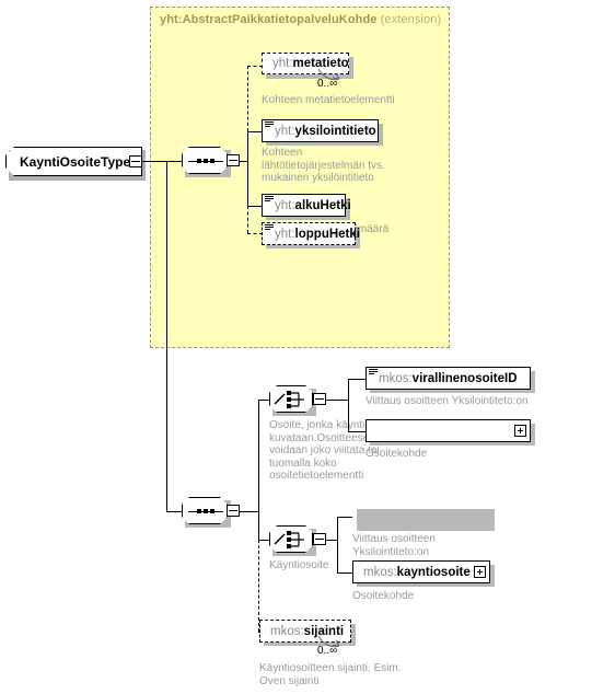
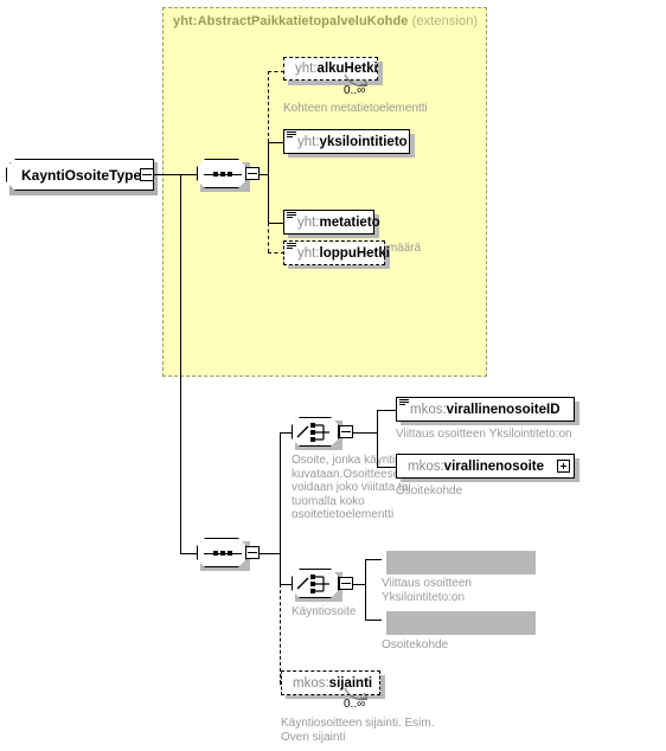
  yht:AbstractPaikkatietopalveluKohde (extension)
  KayntiOsoiteType
- yht:metatieto
+ yht:alkuHetki
  0..∞
  Kohteen metatietoelementti
  yht:yksilointitieto
- Kohteen
- lähtötietojärjestelmän tvs.
- mukainen yksilöintitieto
- yht:alkuHetki
+ yht:metatieto
  yht:loppuHetki
  kuvataan.Osoittees
  voidaan joko viiitata tai
  tuomalla koko
  osoitetietoelementti
  mkos:virallinenosoiteID
  Viittaus osoitteen Yksilointiteto:on
+ mkos:virallinenosoite
  Osoitekohde
  Käyntiosoite
  Viittaus osoitteen
  Yksilointiteto:on
- mkos:kayntiosoite
  Osoitekohde
  mkos:sijainti
  0..∞
  Käyntiosoitteen sijainti. Esim.
  Oven sijainti
